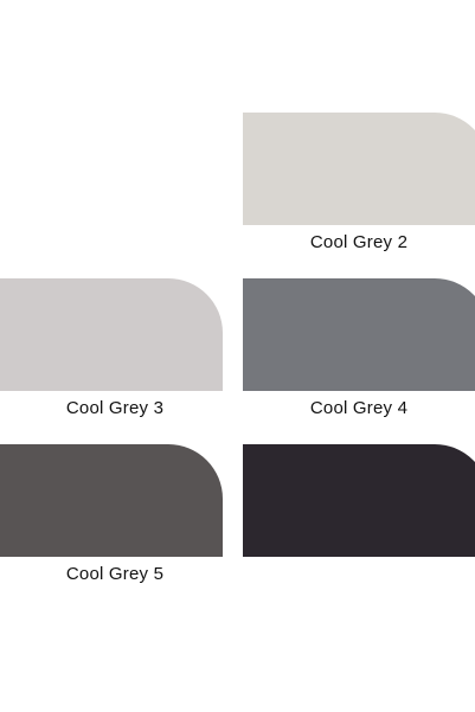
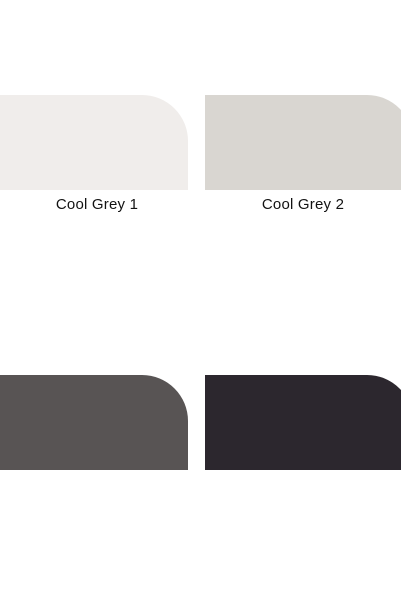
+ Cool Grey 1
  Cool Grey 2
- Cool Grey 3
- Cool Grey 4
- Cool Grey 5
